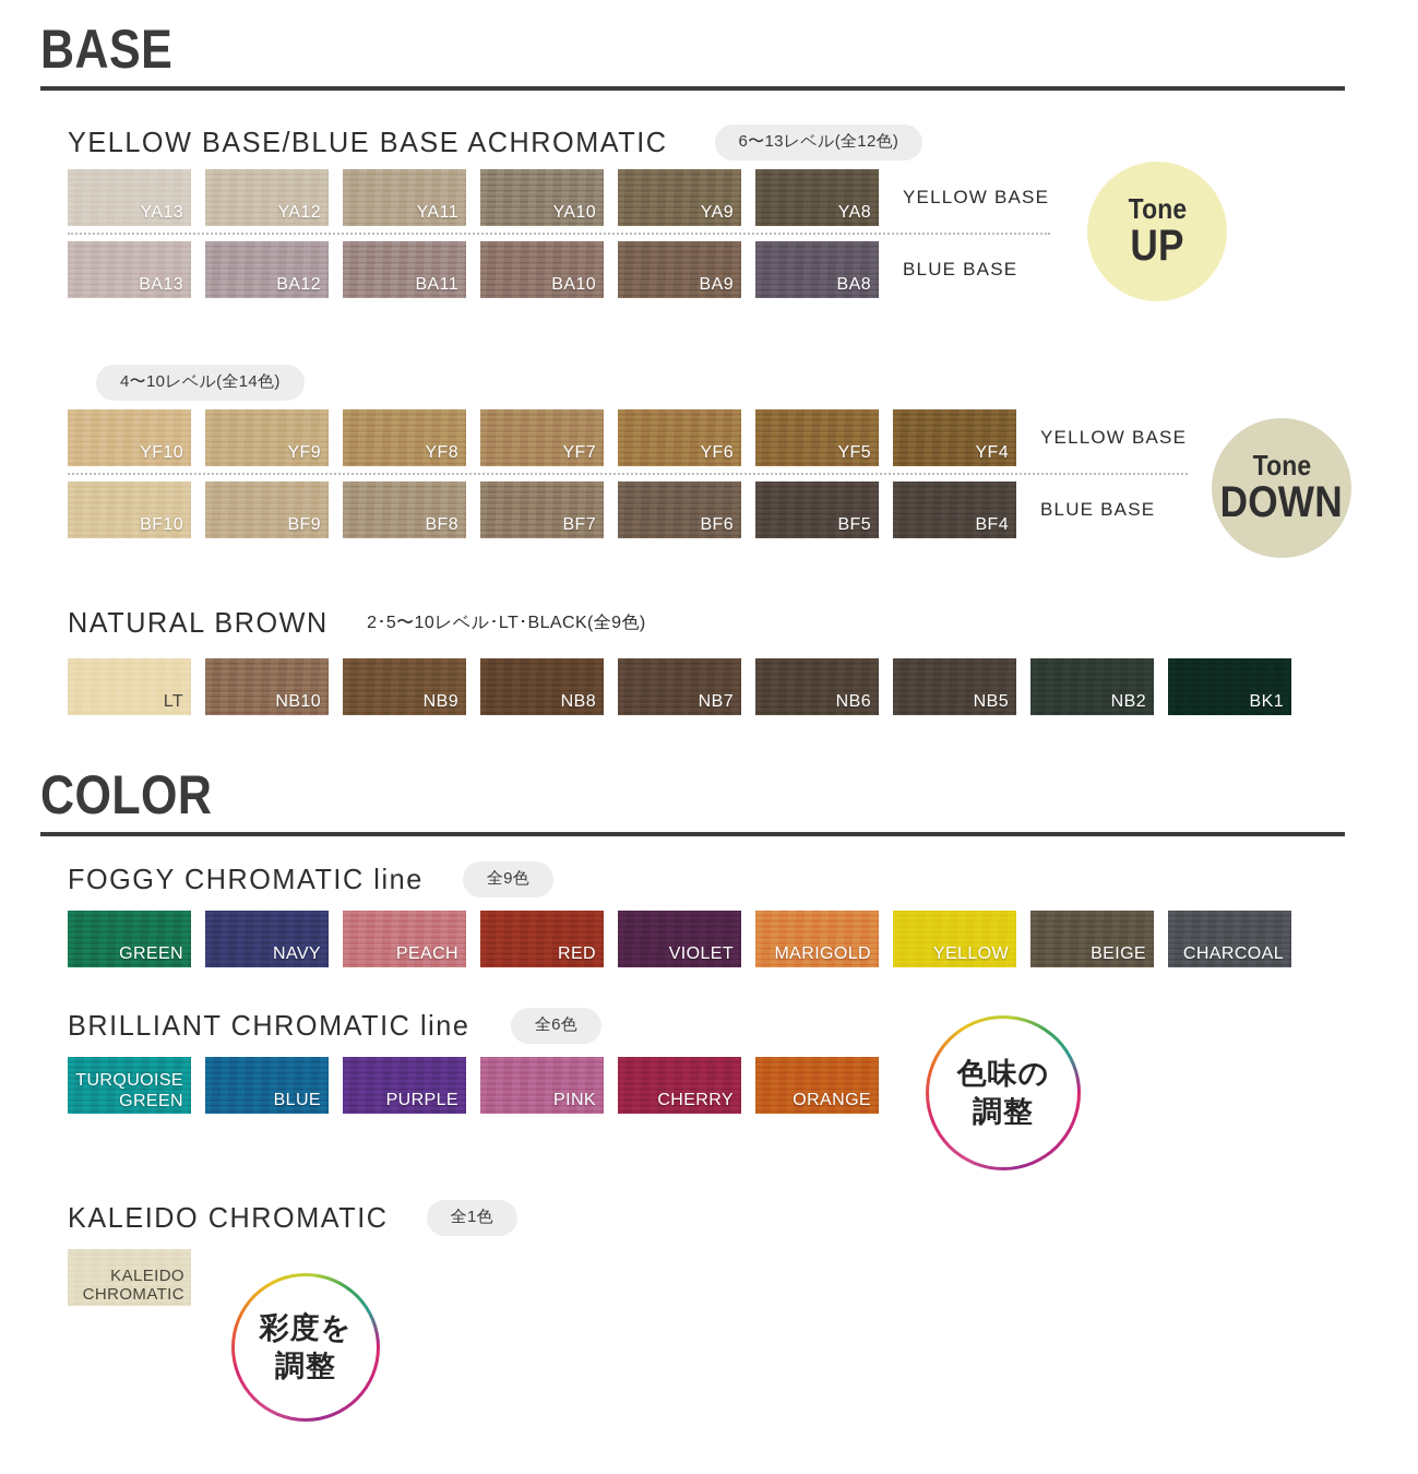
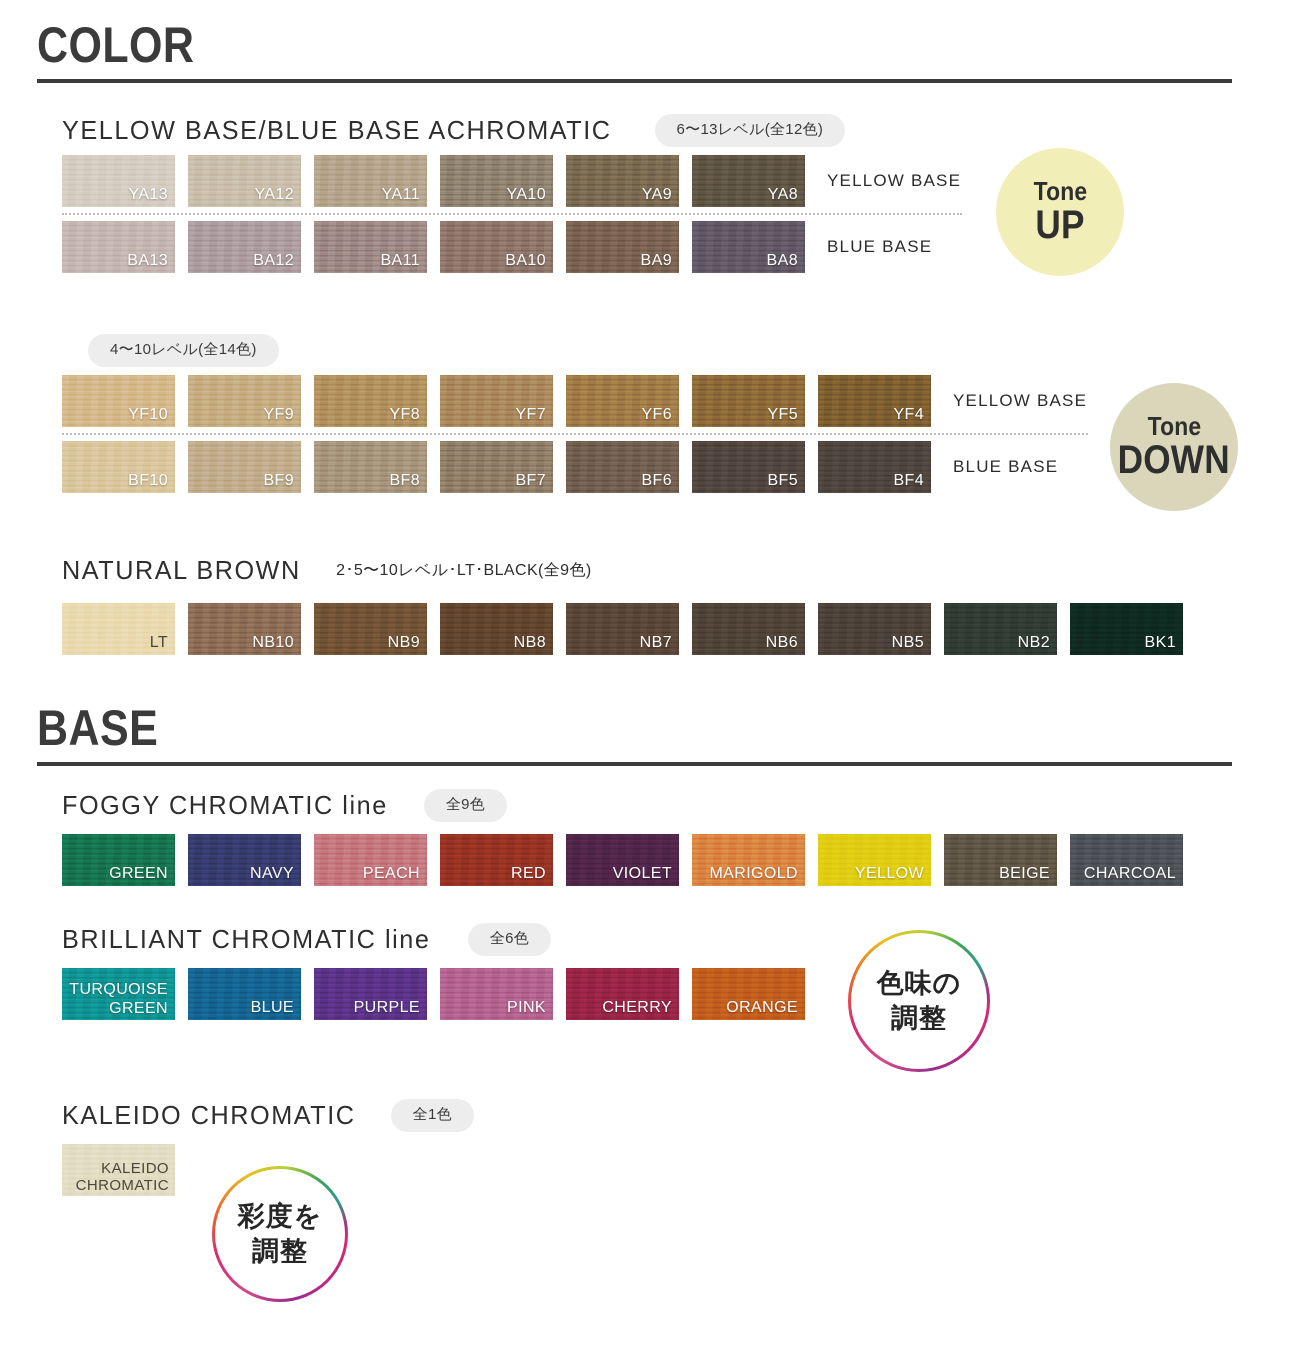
- BASE
+ COLOR
  YELLOW BASE/BLUE BASE ACHROMATIC
  6〜13レベル(全12色)
  YA13
  YA12
  YA11
  YA10
  YA9
  YA8
  YELLOW BASE
  BA13
  BA12
  BA11
  BA10
  BA9
  BA8
  BLUE BASE
  Tone
  UP
  4〜10レベル(全14色)
  YF10
  YF9
  YF8
  YF7
  YF6
  YF5
  YF4
  YELLOW BASE
  BF10
  BF9
  BF8
  BF7
  BF6
  BF5
  BF4
  BLUE BASE
  Tone
  DOWN
  NATURAL BROWN
  2･5〜10レベル･LT･BLACK(全9色)
  LT
  NB10
  NB9
  NB8
  NB7
  NB6
  NB5
  NB2
  BK1
- COLOR
+ BASE
  FOGGY CHROMATIC line
  全9色
  GREEN
  NAVY
  PEACH
  RED
  VIOLET
  MARIGOLD
  YELLOW
  BEIGE
  CHARCOAL
  BRILLIANT CHROMATIC line
  全6色
  TURQUOISE
  GREEN
  BLUE
  PURPLE
  PINK
  CHERRY
  ORANGE
  色味の
  調整
  KALEIDO CHROMATIC
  全1色
  KALEIDO
  CHROMATIC
  彩度を
  調整
